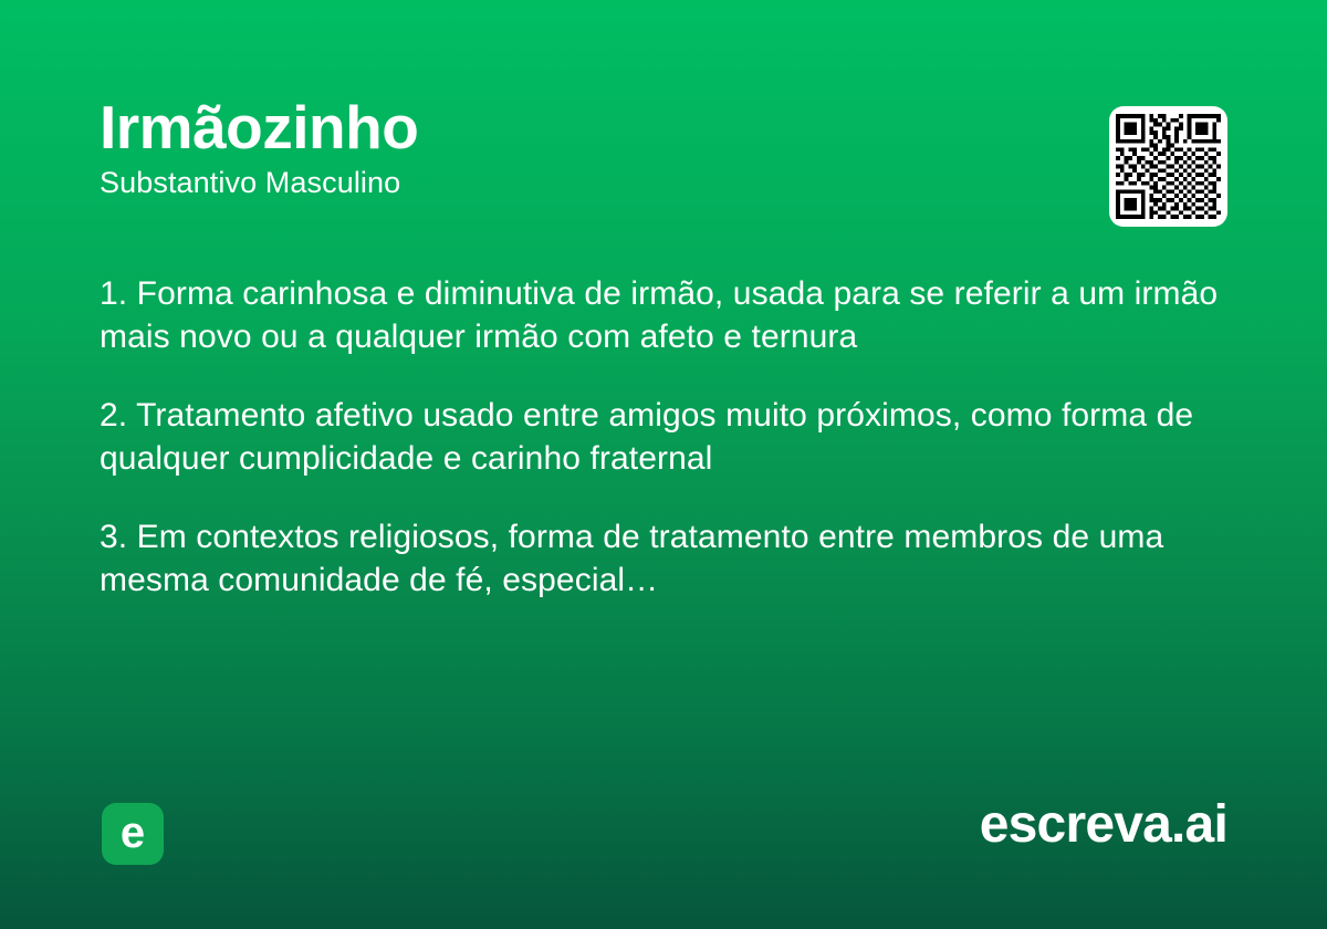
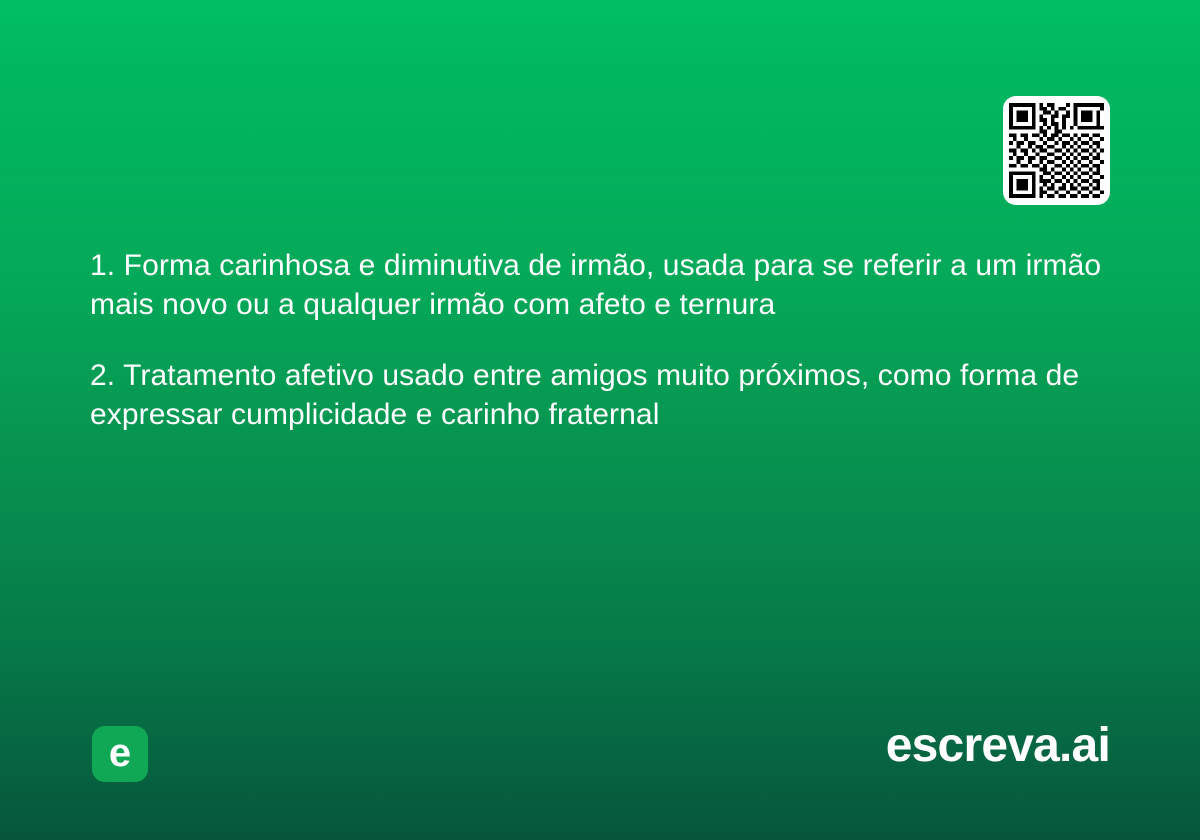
- Irmãozinho
- Substantivo Masculino
  1. Forma carinhosa e diminutiva de irmão, usada para se referir a um irmão mais novo ou a qualquer irmão com afeto e ternura
- 2. Tratamento afetivo usado entre amigos muito próximos, como forma de qualquer cumplicidade e carinho fraternal
+ 2. Tratamento afetivo usado entre amigos muito próximos, como forma de expressar cumplicidade e carinho fraternal
- 3. Em contextos religiosos, forma de tratamento entre membros de uma mesma comunidade de fé, especial…
  e
  escreva.ai
